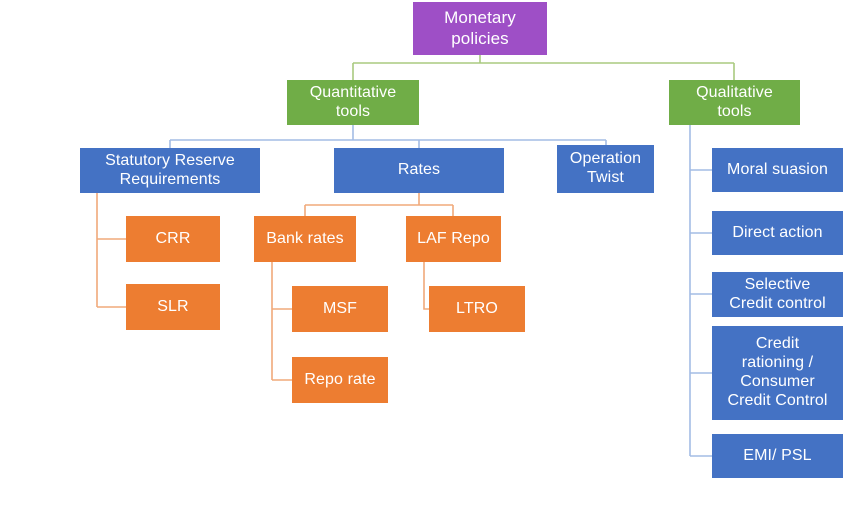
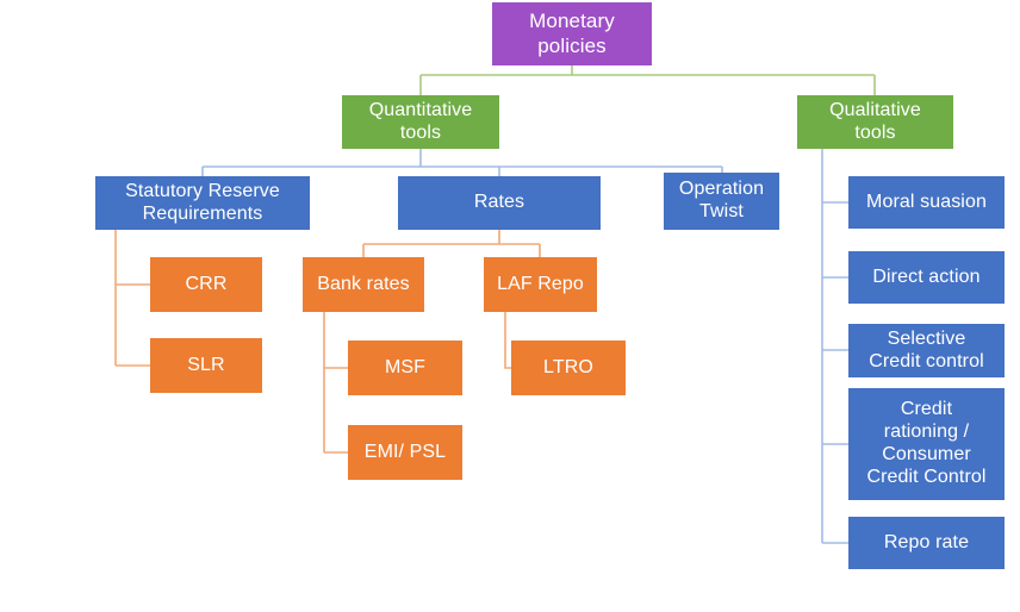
  Monetary
  policies
  Quantitative
  tools
  Qualitative
  tools
  Statutory Reserve
  Requirements
  Rates
  Operation
  Twist
  CRR
  SLR
  Bank rates
  LAF Repo
  MSF
  LTRO
- Repo rate
+ EMI/ PSL
  Moral suasion
  Direct action
  Selective
  Credit control
  Credit
  rationing /
  Consumer
  Credit Control
- EMI/ PSL
+ Repo rate
